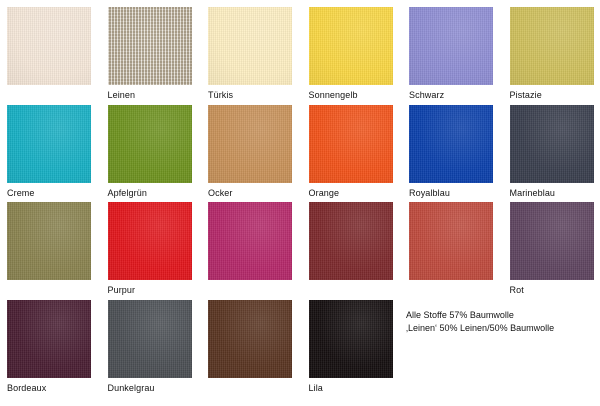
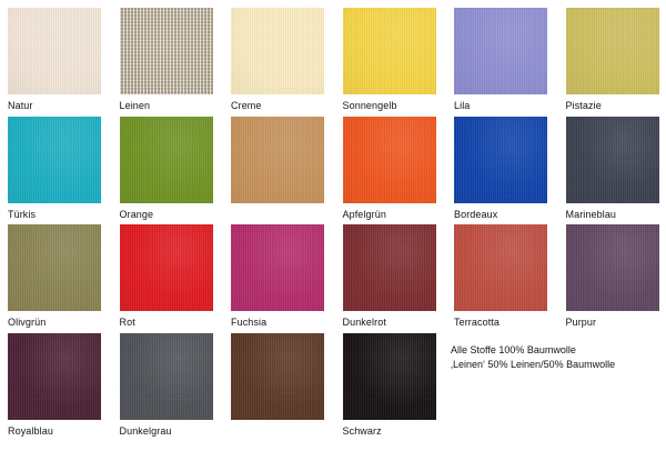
+ Natur
  Leinen
- Türkis
+ Creme
  Sonnengelb
- Schwarz
+ Lila
  Pistazie
- Creme
+ Türkis
- Apfelgrün
+ Orange
- Ocker
- Orange
+ Apfelgrün
- Royalblau
+ Bordeaux
  Marineblau
+ Olivgrün
- Purpur
+ Rot
+ Fuchsia
+ Dunkelrot
+ Terracotta
- Rot
+ Purpur
- Bordeaux
+ Royalblau
  Dunkelgrau
- Lila
+ Schwarz
- Alle Stoffe 57% Baumwolle
+ Alle Stoffe 100% Baumwolle
  ‚Leinen‘ 50% Leinen/50% Baumwolle
